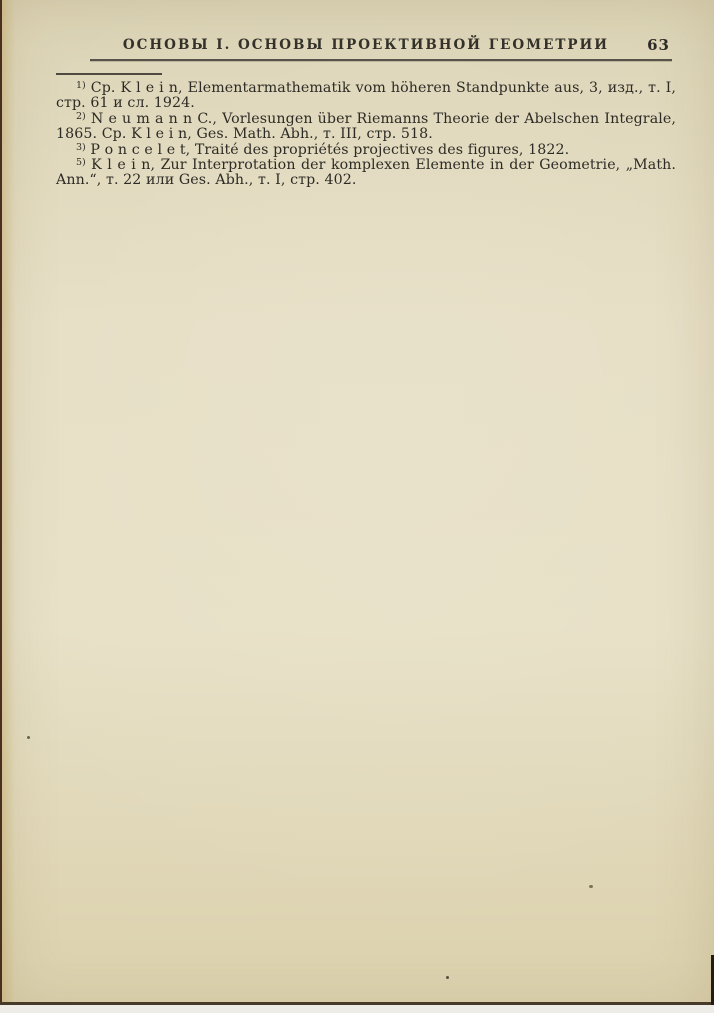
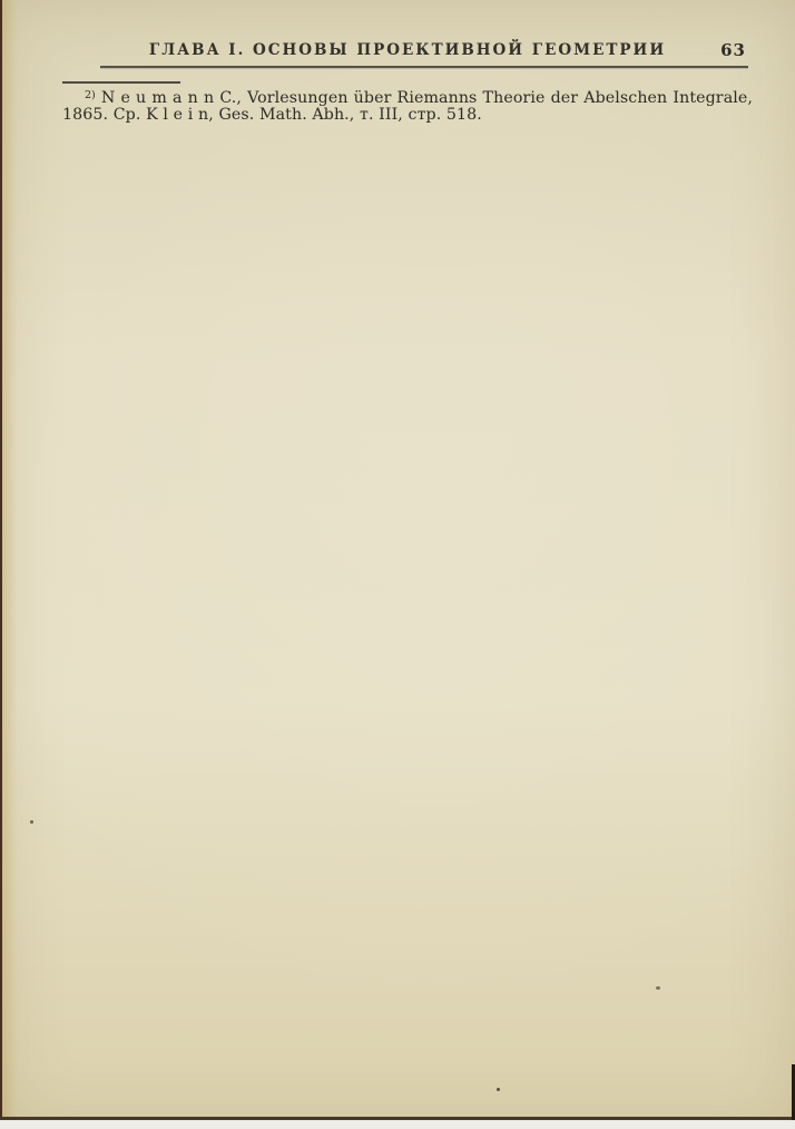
- ОСНОВЫ I. ОСНОВЫ ПРОЕКТИВНОЙ ГЕОМЕТРИИ
+ ГЛАВА I. ОСНОВЫ ПРОЕКТИВНОЙ ГЕОМЕТРИИ
  63
- 1) Ср. K l e i n, Elementarmathematik vom höheren Standpunkte aus, 3, изд., т. I, стр. 61 и сл. 1924.
  2) N e u m a n n C., Vorlesungen über Riemanns Theorie der Abelschen Integrale, 1865. Ср. K l e i n, Ges. Math. Abh., т. III, стр. 518.
- 3) P o n c e l e t, Traité des propriétés projectives des figures, 1822.
- 5) K l e i n, Zur Interprotation der komplexen Elemente in der Geometrie, „Math. Ann.“, т. 22 или Ges. Abh., т. I, стр. 402.
